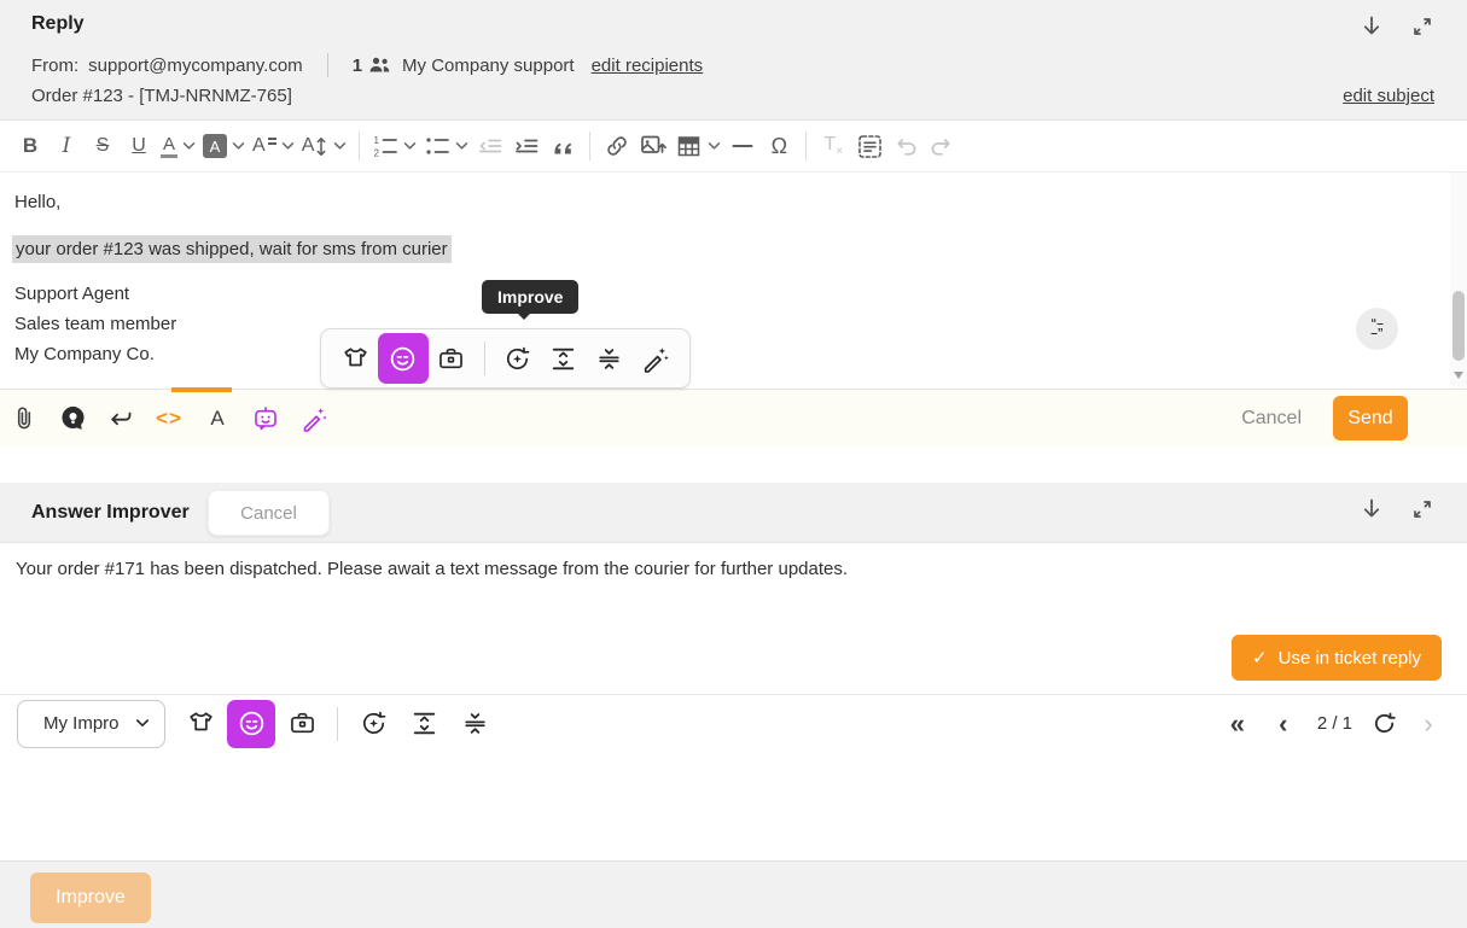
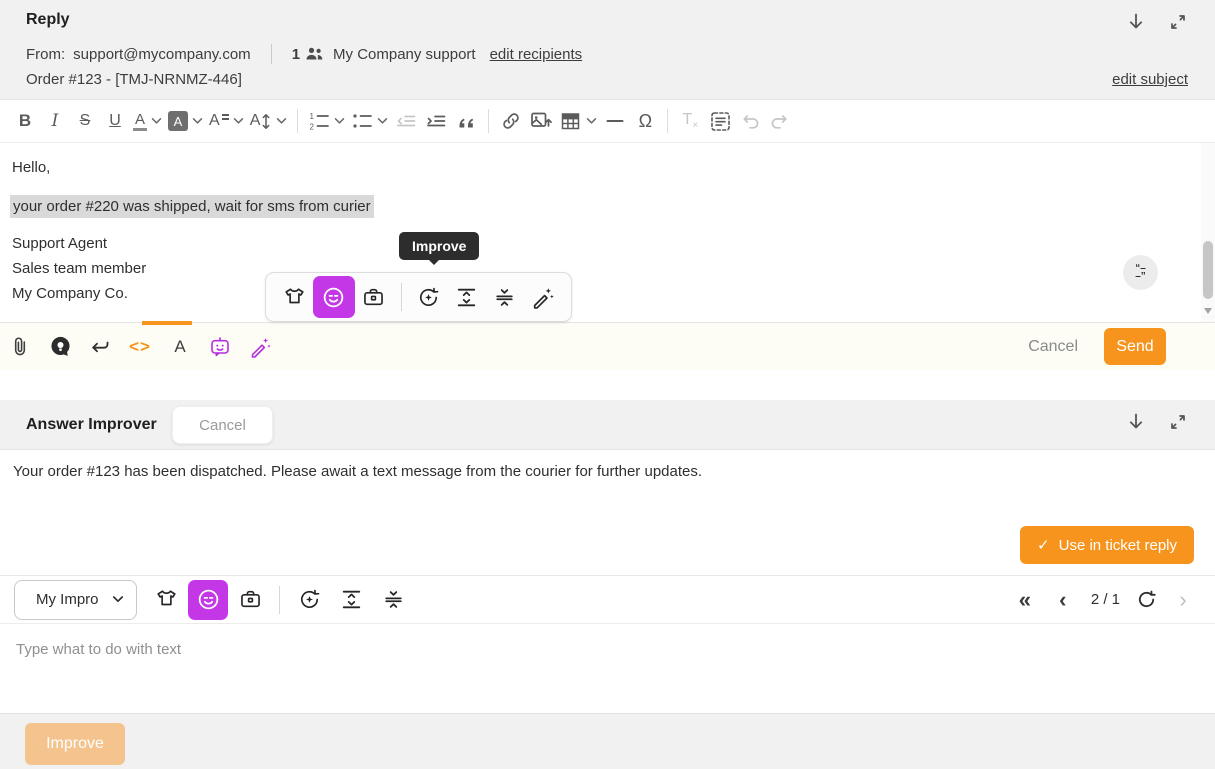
  Reply
  From:
  support@mycompany.com
  1
  My Company support
  edit recipients
- Order #123 - [TMJ-NRNMZ-765]
+ Order #123 - [TMJ-NRNMZ-446]
  edit subject
  B
  I
  S
  U
  A
  A
  A
  A
  1
  2
  Ω
  T×
  Hello,
- your order #123 was shipped, wait for sms from curier
+ your order #220 was shipped, wait for sms from curier
  Support Agent
  Sales team member
  My Company Co.
  Improve
  “–
  –”
  <>
  A
  Cancel
  Send
  Answer Improver
  Cancel
- Your order #171 has been dispatched. Please await a text message from the courier for further updates.
+ Your order #123 has been dispatched. Please await a text message from the courier for further updates.
  ✓
  Use in ticket reply
  My Impro
  «
  ‹
  2 / 1
  ›
+ Type what to do with text
  Improve
